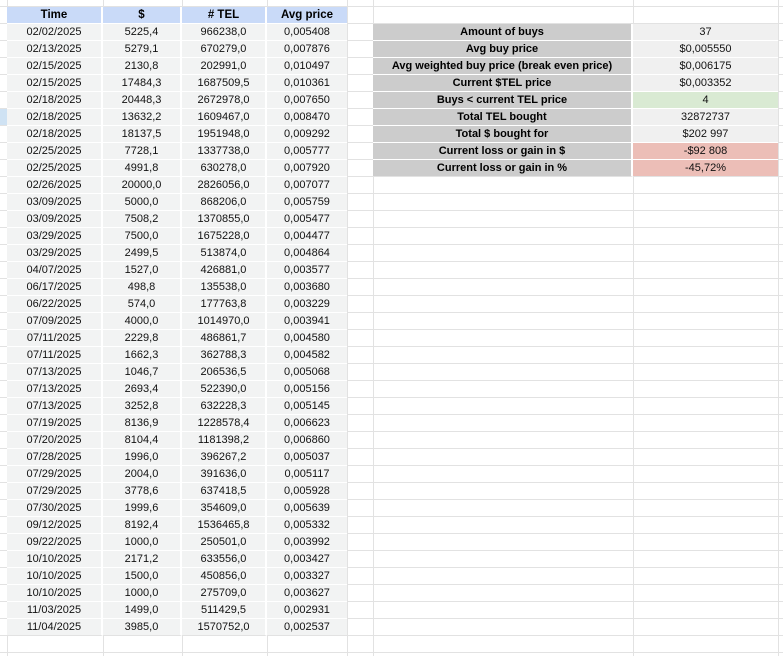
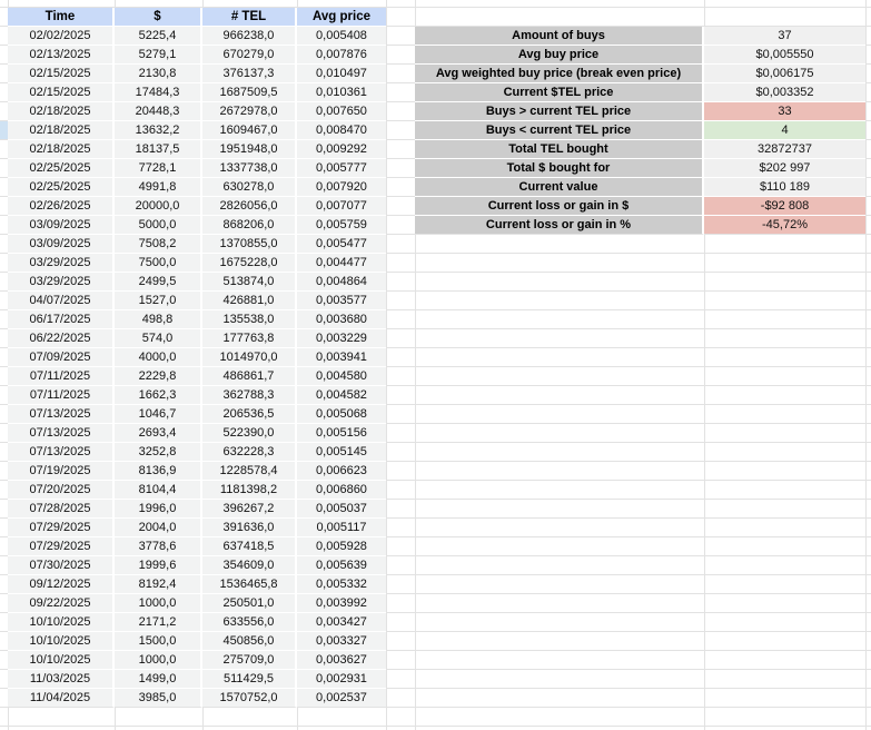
  Time	$	# TEL	Avg price
  02/02/2025	5225,4	966238,0	0,005408
  02/13/2025	5279,1	670279,0	0,007876
- 02/15/2025	2130,8	202991,0	0,010497
+ 02/15/2025	2130,8	376137,3	0,010497
  02/15/2025	17484,3	1687509,5	0,010361
  02/18/2025	20448,3	2672978,0	0,007650
  02/18/2025	13632,2	1609467,0	0,008470
  02/18/2025	18137,5	1951948,0	0,009292
  02/25/2025	7728,1	1337738,0	0,005777
  02/25/2025	4991,8	630278,0	0,007920
  02/26/2025	20000,0	2826056,0	0,007077
  03/09/2025	5000,0	868206,0	0,005759
  03/09/2025	7508,2	1370855,0	0,005477
  03/29/2025	7500,0	1675228,0	0,004477
  03/29/2025	2499,5	513874,0	0,004864
  04/07/2025	1527,0	426881,0	0,003577
  06/17/2025	498,8	135538,0	0,003680
  06/22/2025	574,0	177763,8	0,003229
  07/09/2025	4000,0	1014970,0	0,003941
  07/11/2025	2229,8	486861,7	0,004580
  07/11/2025	1662,3	362788,3	0,004582
  07/13/2025	1046,7	206536,5	0,005068
  07/13/2025	2693,4	522390,0	0,005156
  07/13/2025	3252,8	632228,3	0,005145
  07/19/2025	8136,9	1228578,4	0,006623
  07/20/2025	8104,4	1181398,2	0,006860
  07/28/2025	1996,0	396267,2	0,005037
  07/29/2025	2004,0	391636,0	0,005117
  07/29/2025	3778,6	637418,5	0,005928
  07/30/2025	1999,6	354609,0	0,005639
  09/12/2025	8192,4	1536465,8	0,005332
  09/22/2025	1000,0	250501,0	0,003992
  10/10/2025	2171,2	633556,0	0,003427
  10/10/2025	1500,0	450856,0	0,003327
  10/10/2025	1000,0	275709,0	0,003627
  11/03/2025	1499,0	511429,5	0,002931
  11/04/2025	3985,0	1570752,0	0,002537
  Amount of buys	37
  Avg buy price	$0,005550
  Avg weighted buy price (break even price)	$0,006175
  Current $TEL price	$0,003352
+ Buys > current TEL price	33
  Buys < current TEL price	4
  Total TEL bought	32872737
  Total $ bought for	$202 997
+ Current value	$110 189
  Current loss or gain in $	-$92 808
  Current loss or gain in %	-45,72%
